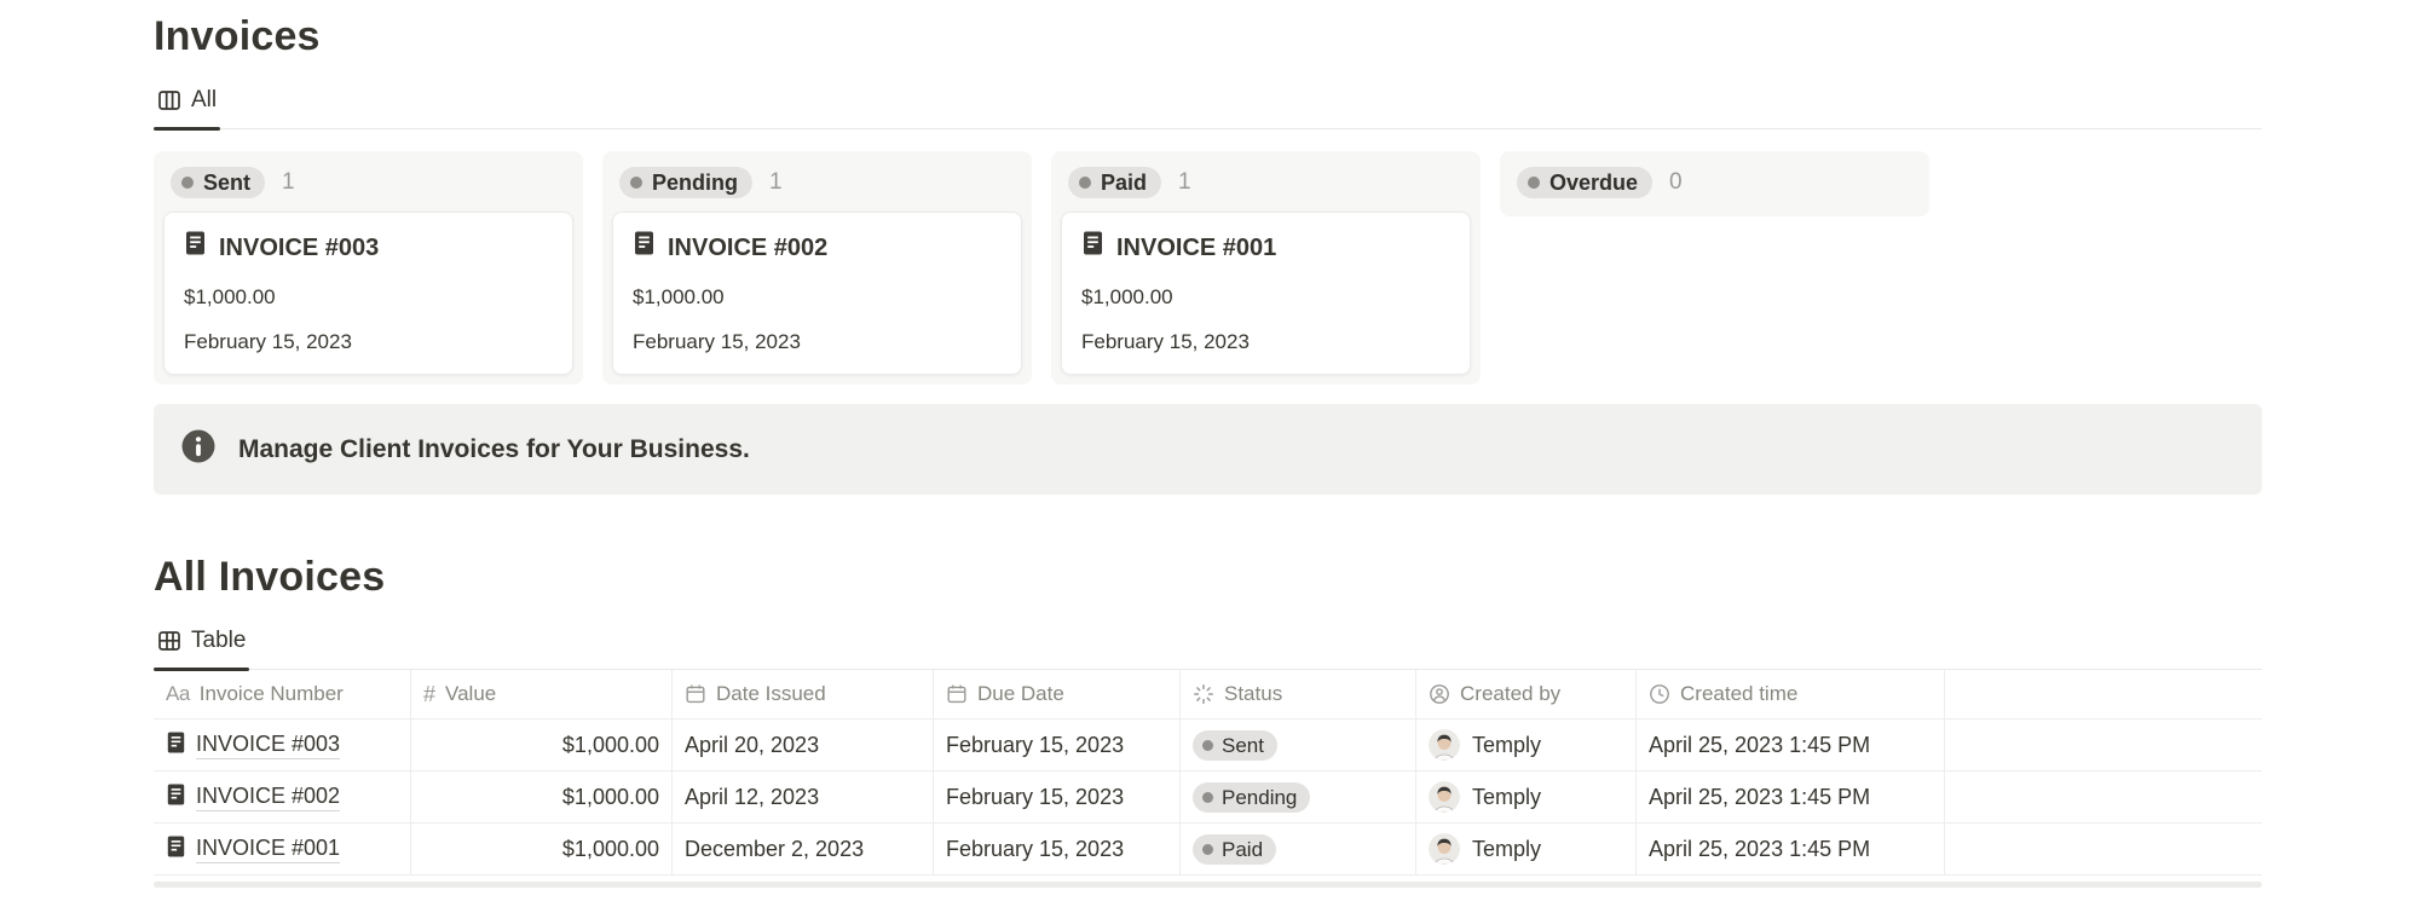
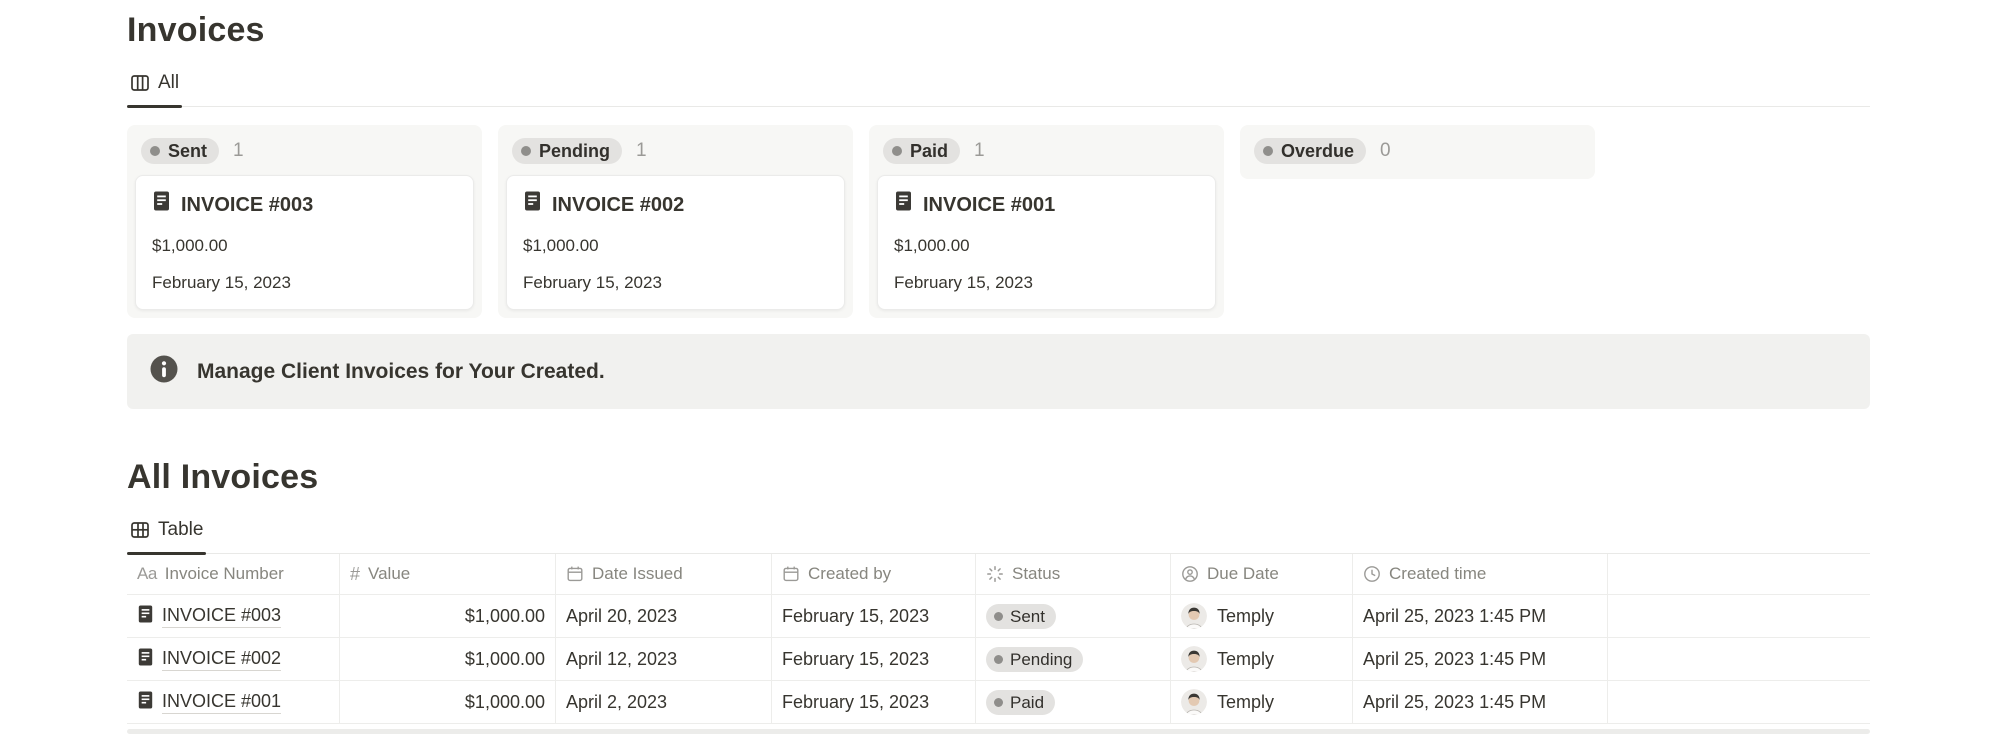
  Invoices
  All
  Sent
  1
  INVOICE #003
  $1,000.00
  February 15, 2023
  Pending
  1
  INVOICE #002
  $1,000.00
  February 15, 2023
  Paid
  1
  INVOICE #001
  $1,000.00
  February 15, 2023
  Overdue
  0
- Manage Client Invoices for Your Business.
+ Manage Client Invoices for Your Created.
  All Invoices
  Table
  Aa
  Invoice Number
  #
  Value
  Date Issued
- Due Date
+ Created by
  Status
- Created by
+ Due Date
  Created time
  INVOICE #003
  $1,000.00
  April 20, 2023
  February 15, 2023
  Sent
  Temply
  April 25, 2023 1:45 PM
  INVOICE #002
  $1,000.00
  April 12, 2023
  February 15, 2023
  Pending
  Temply
  April 25, 2023 1:45 PM
  INVOICE #001
  $1,000.00
- December 2, 2023
+ April 2, 2023
  February 15, 2023
  Paid
  Temply
  April 25, 2023 1:45 PM
